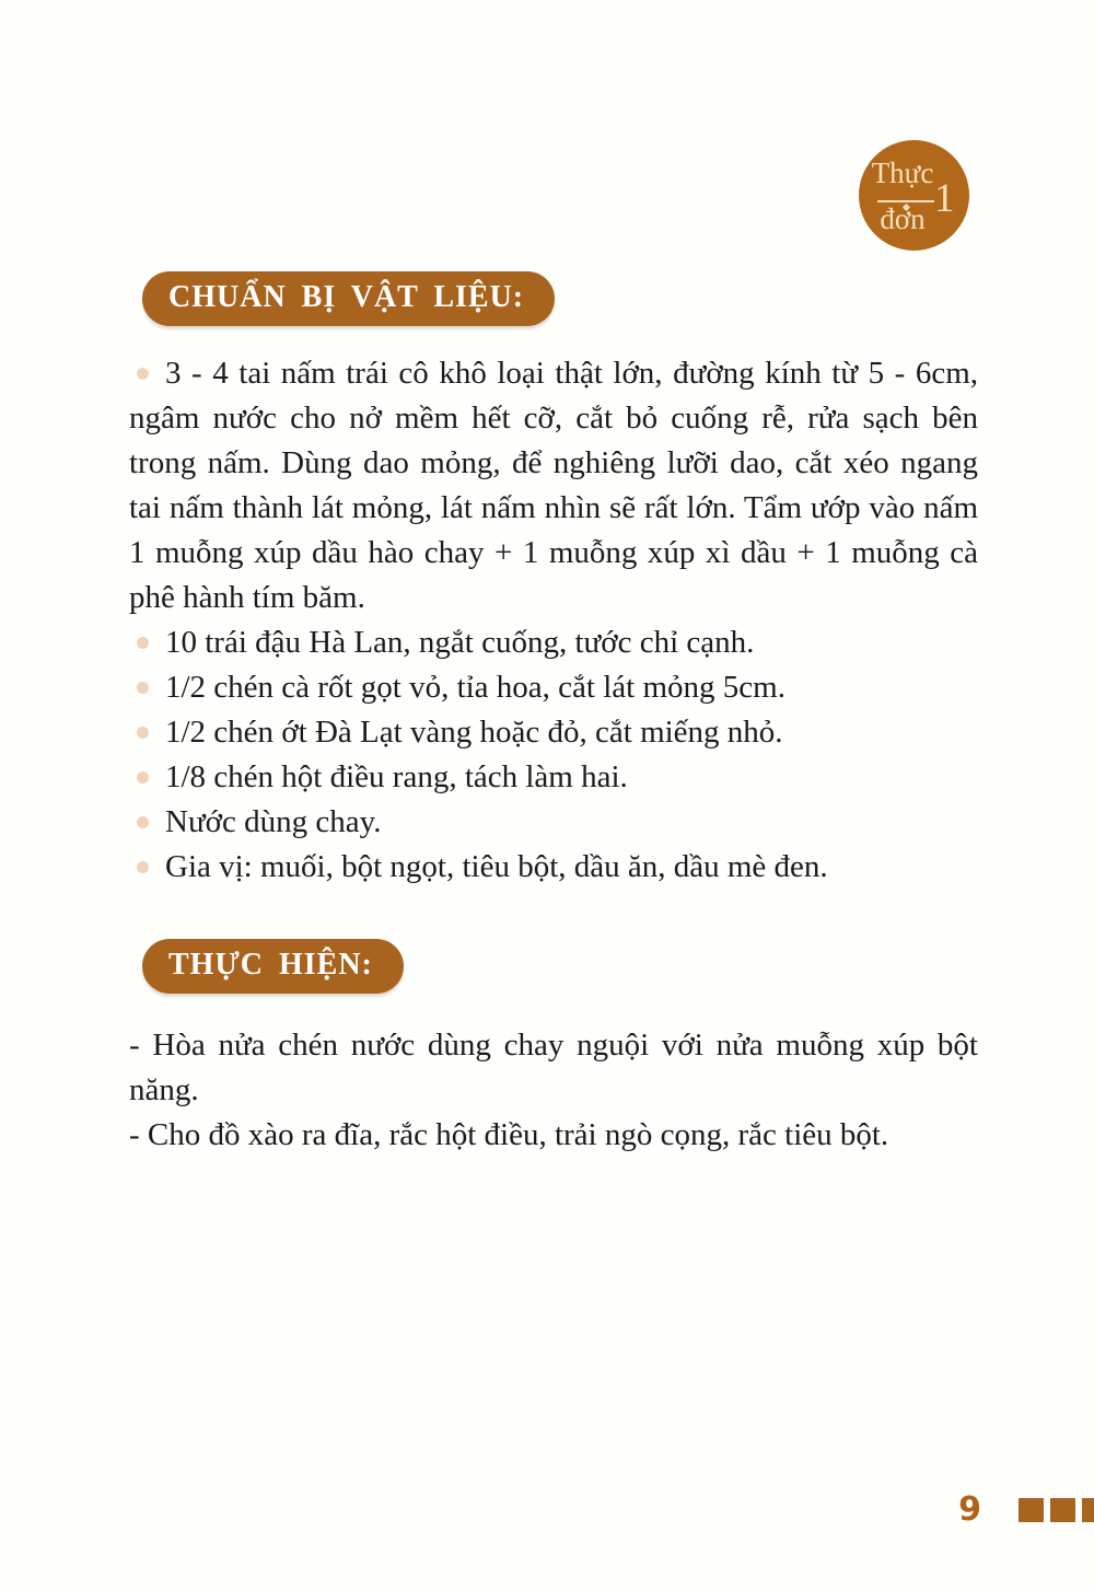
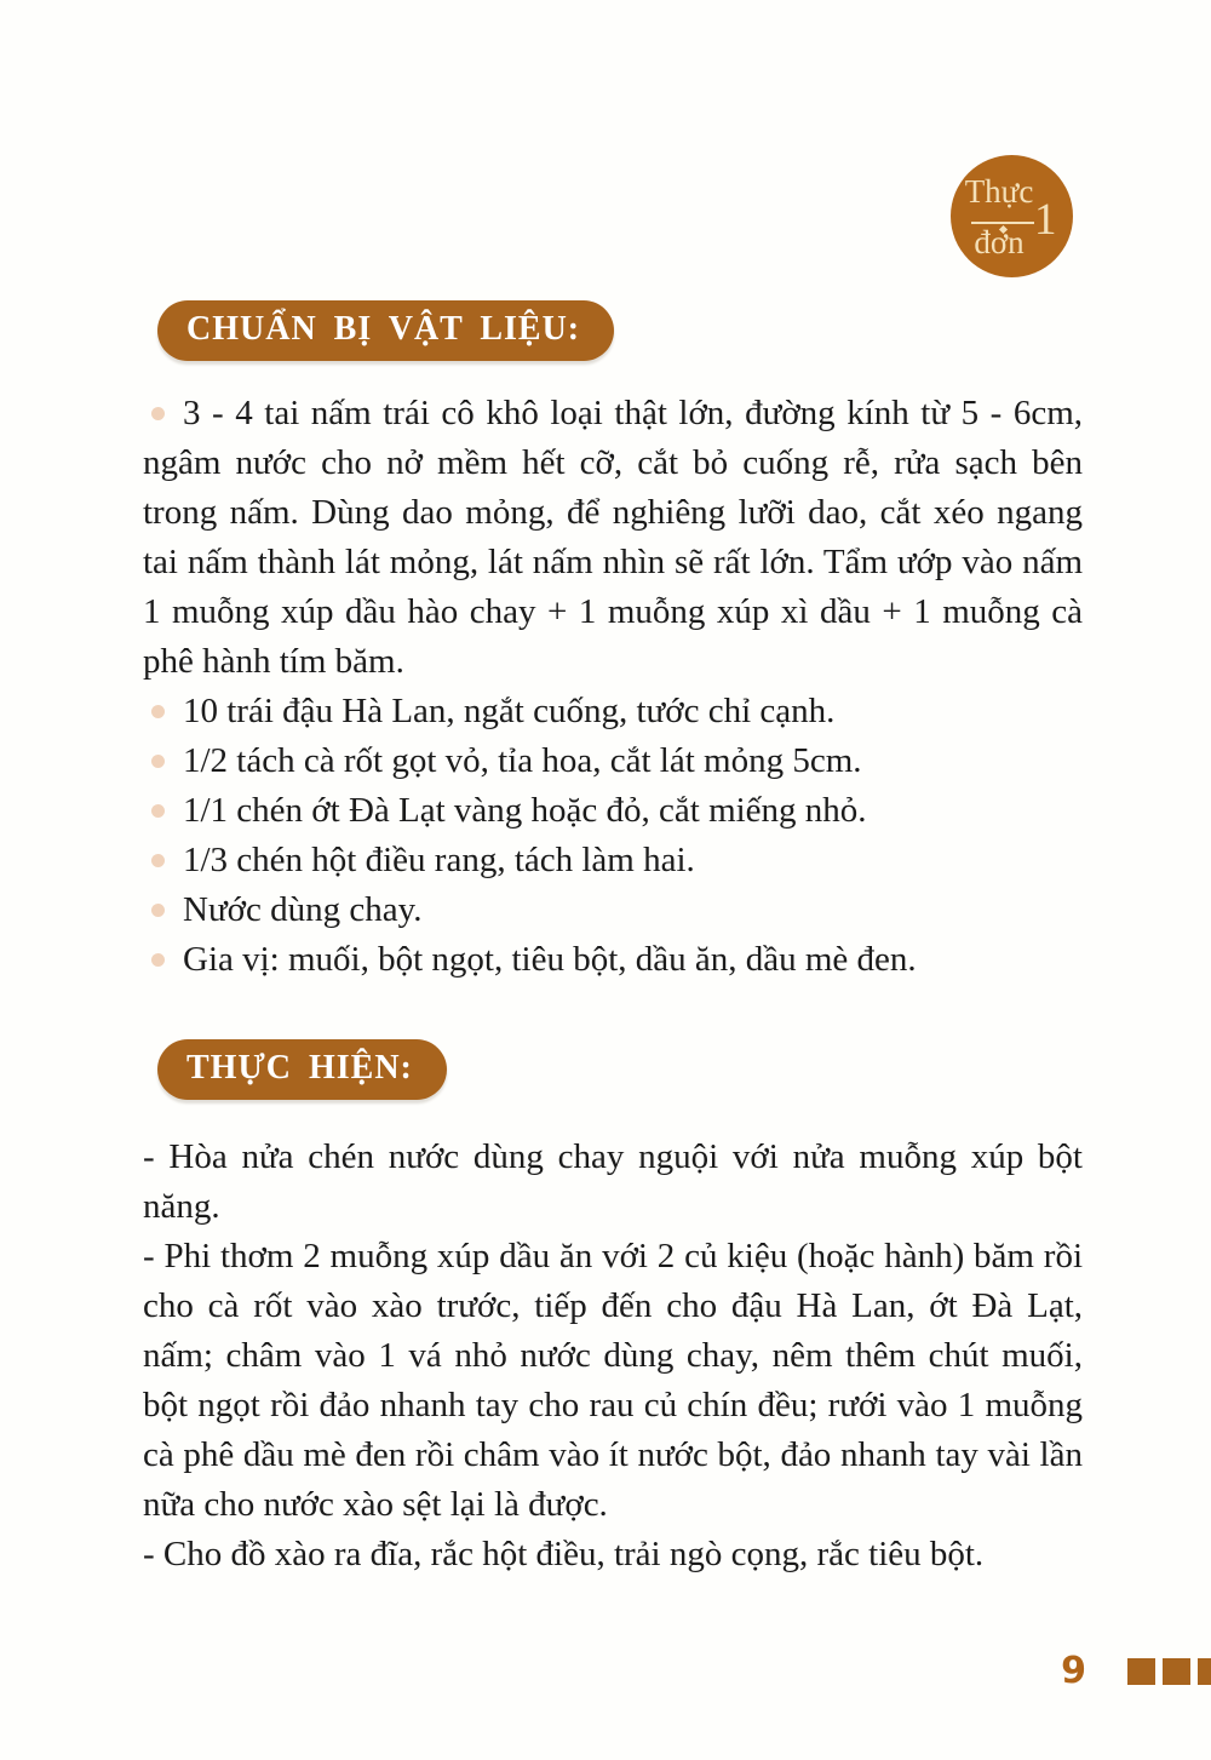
  Thực
  đơn
  1
  CHUẨN BỊ VẬT LIỆU:
  3 - 4 tai nấm trái cô khô loại thật lớn, đường kính từ 5 - 6cm, ngâm nước cho nở mềm hết cỡ, cắt bỏ cuống rễ, rửa sạch bên trong nấm. Dùng dao mỏng, để nghiêng lưỡi dao, cắt xéo ngang tai nấm thành lát mỏng, lát nấm nhìn sẽ rất lớn. Tẩm ướp vào nấm 1 muỗng xúp dầu hào chay + 1 muỗng xúp xì dầu + 1 muỗng cà phê hành tím băm.
  10 trái đậu Hà Lan, ngắt cuống, tước chỉ cạnh.
- 1/2 chén cà rốt gọt vỏ, tỉa hoa, cắt lát mỏng 5cm.
+ 1/2 tách cà rốt gọt vỏ, tỉa hoa, cắt lát mỏng 5cm.
- 1/2 chén ớt Đà Lạt vàng hoặc đỏ, cắt miếng nhỏ.
+ 1/1 chén ớt Đà Lạt vàng hoặc đỏ, cắt miếng nhỏ.
- 1/8 chén hột điều rang, tách làm hai.
+ 1/3 chén hột điều rang, tách làm hai.
  Nước dùng chay.
  Gia vị: muối, bột ngọt, tiêu bột, dầu ăn, dầu mè đen.
  THỰC HIỆN:
  - Hòa nửa chén nước dùng chay nguội với nửa muỗng xúp bột năng.
+ - Phi thơm 2 muỗng xúp dầu ăn với 2 củ kiệu (hoặc hành) băm rồi cho cà rốt vào xào trước, tiếp đến cho đậu Hà Lan, ớt Đà Lạt, nấm; châm vào 1 vá nhỏ nước dùng chay, nêm thêm chút muối, bột ngọt rồi đảo nhanh tay cho rau củ chín đều; rưới vào 1 muỗng cà phê dầu mè đen rồi châm vào ít nước bột, đảo nhanh tay vài lần nữa cho nước xào sệt lại là được.
  - Cho đồ xào ra đĩa, rắc hột điều, trải ngò cọng, rắc tiêu bột.
  9
